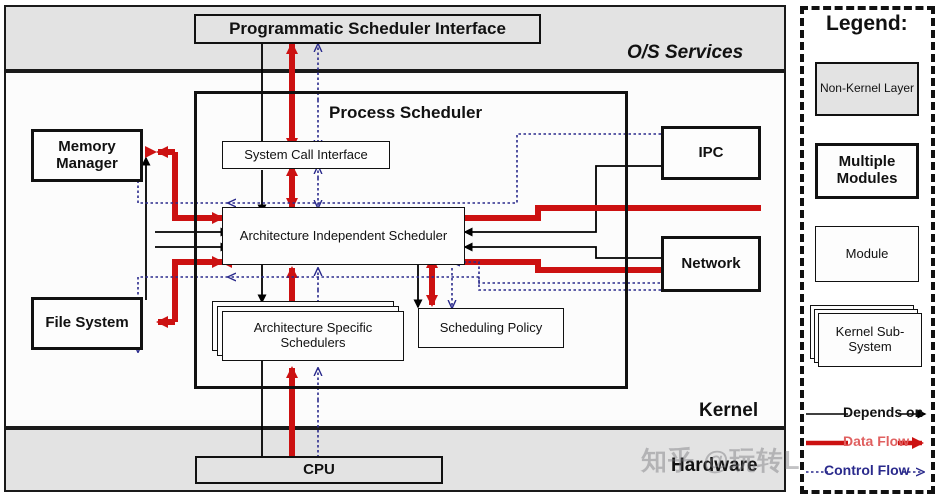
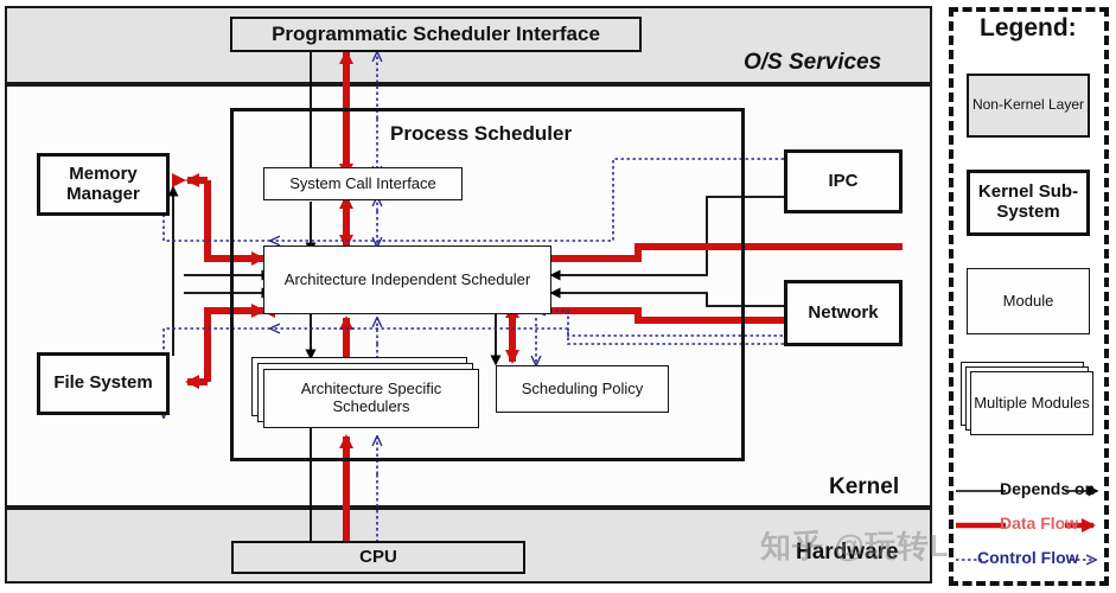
  O/S Services
  Kernel
  Hardware
  Programmatic Scheduler Interface
  Process Scheduler
  System Call Interface
  Architecture Independent Scheduler
  Architecture Specific Schedulers
  Scheduling Policy
  Memory Manager
  File System
  IPC
  Network
  CPU
  Legend:
  Non-Kernel Layer
- Multiple Modules
+ Kernel Sub-System
  Module
- Kernel Sub-System
+ Multiple Modules
  Depends on
  Data Flow
  Control Flow
